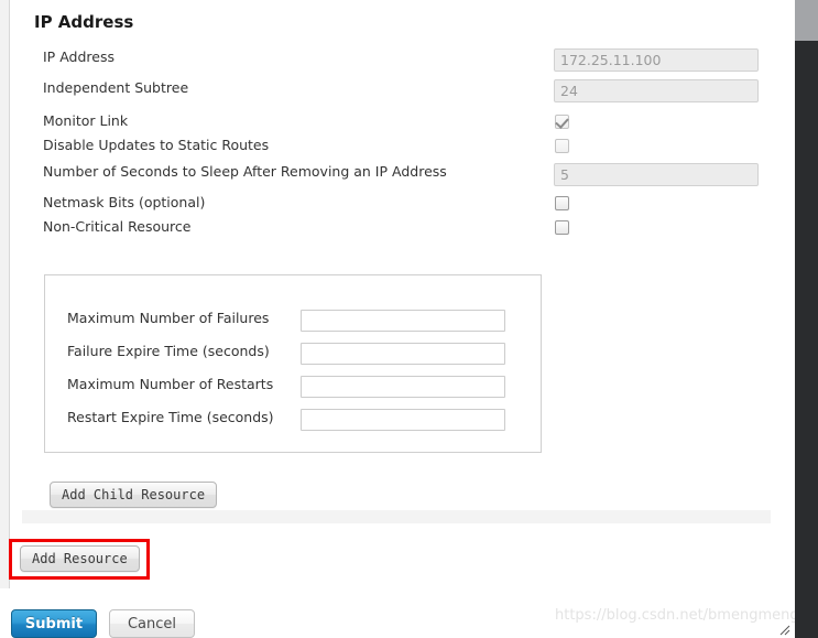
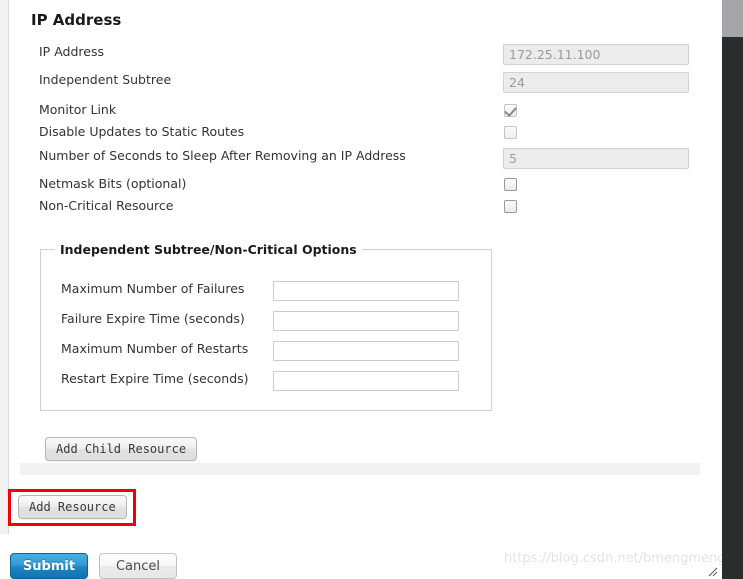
  IP Address
  IP Address
  172.25.11.100
  Independent Subtree
  24
  Monitor Link
  Disable Updates to Static Routes
  Number of Seconds to Sleep After Removing an IP Address
  5
  Netmask Bits (optional)
  Non-Critical Resource
+ Independent Subtree/Non-Critical Options
  Maximum Number of Failures
  Failure Expire Time (seconds)
  Maximum Number of Restarts
  Restart Expire Time (seconds)
  Add Child Resource
  Add Resource
  Submit
  Cancel
  https://blog.csdn.net/bmengmen
